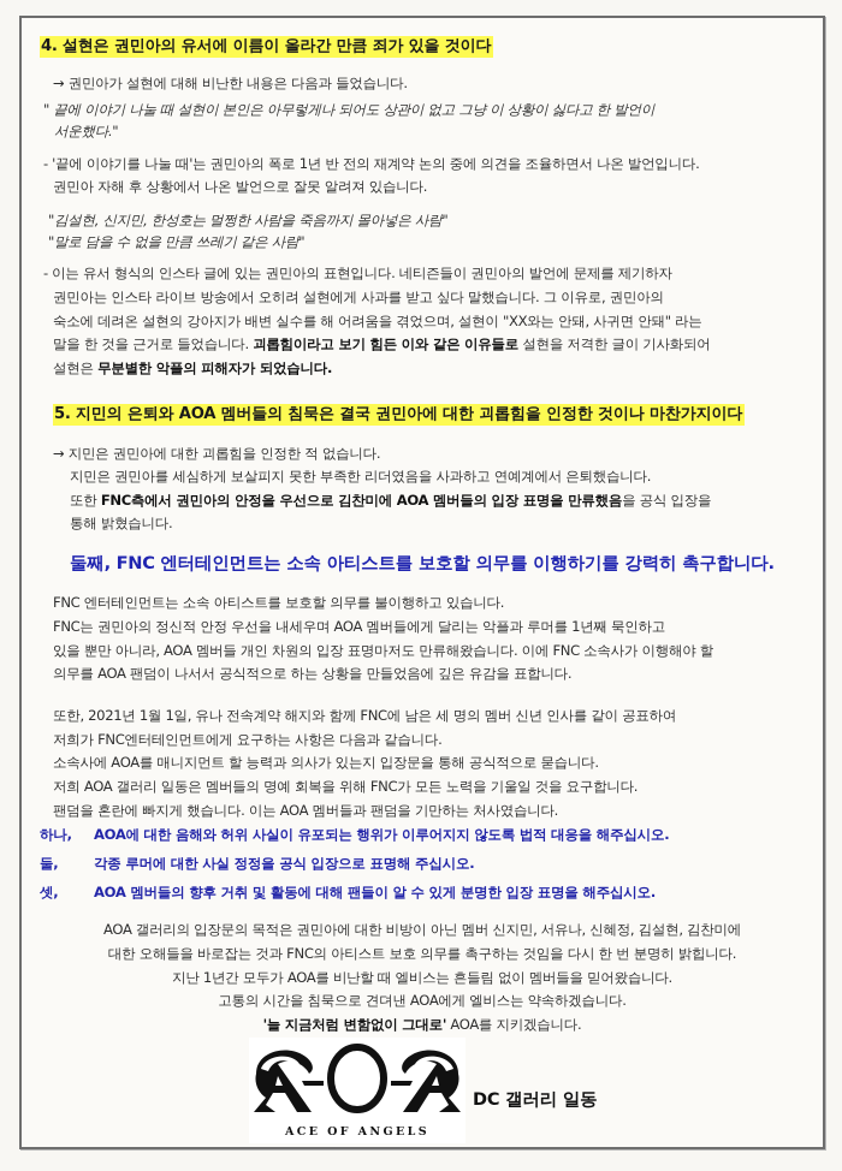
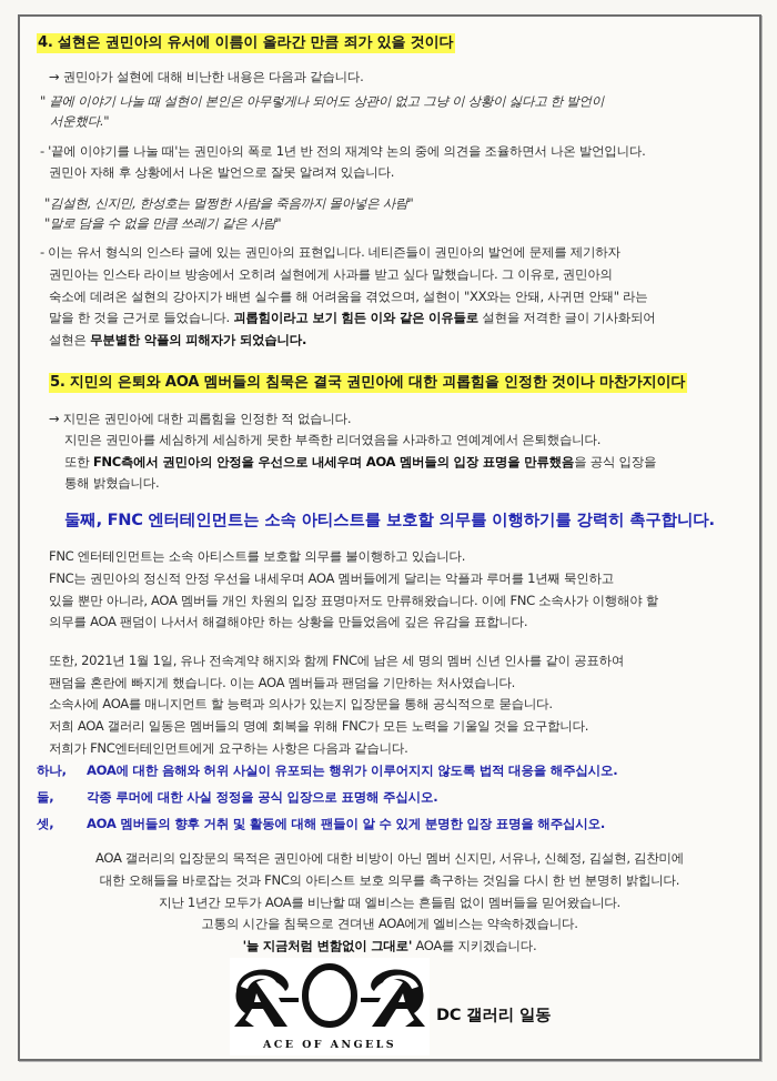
  4. 설현은 권민아의 유서에 이름이 올라간 만큼 죄가 있을 것이다
- → 권민아가 설현에 대해 비난한 내용은 다음과 들었습니다.
+ → 권민아가 설현에 대해 비난한 내용은 다음과 같습니다.
  " 끝에 이야기 나눌 때 설현이 본인은 아무렇게나 되어도 상관이 없고 그냥 이 상황이 싫다고 한 발언이
  서운했다."
  - '끝에 이야기를 나눌 때'는 권민아의 폭로 1년 반 전의 재계약 논의 중에 의견을 조율하면서 나온 발언입니다.
  권민아 자해 후 상황에서 나온 발언으로 잘못 알려져 있습니다.
  "김설현, 신지민, 한성호는 멀쩡한 사람을 죽음까지 몰아넣은 사람"
  "말로 담을 수 없을 만큼 쓰레기 같은 사람"
  - 이는 유서 형식의 인스타 글에 있는 권민아의 표현입니다. 네티즌들이 권민아의 발언에 문제를 제기하자
  권민아는 인스타 라이브 방송에서 오히려 설현에게 사과를 받고 싶다 말했습니다. 그 이유로, 권민아의
  숙소에 데려온 설현의 강아지가 배변 실수를 해 어려움을 겪었으며, 설현이 "XX와는 안돼, 사귀면 안돼" 라는
  말을 한 것을 근거로 들었습니다. 괴롭힘이라고 보기 힘든 이와 같은 이유들로 설현을 저격한 글이 기사화되어
  설현은 무분별한 악플의 피해자가 되었습니다.
  5. 지민의 은퇴와 AOA 멤버들의 침묵은 결국 권민아에 대한 괴롭힘을 인정한 것이나 마찬가지이다
  → 지민은 권민아에 대한 괴롭힘을 인정한 적 없습니다.
- 지민은 권민아를 세심하게 보살피지 못한 부족한 리더였음을 사과하고 연예계에서 은퇴했습니다.
+ 지민은 권민아를 세심하게 세심하게 못한 부족한 리더였음을 사과하고 연예계에서 은퇴했습니다.
- 또한 FNC측에서 권민아의 안정을 우선으로 김찬미에 AOA 멤버들의 입장 표명을 만류했음을 공식 입장을
+ 또한 FNC측에서 권민아의 안정을 우선으로 내세우며 AOA 멤버들의 입장 표명을 만류했음을 공식 입장을
  통해 밝혔습니다.
  둘째, FNC 엔터테인먼트는 소속 아티스트를 보호할 의무를 이행하기를 강력히 촉구합니다.
  FNC 엔터테인먼트는 소속 아티스트를 보호할 의무를 불이행하고 있습니다.
  FNC는 권민아의 정신적 안정 우선을 내세우며 AOA 멤버들에게 달리는 악플과 루머를 1년째 묵인하고
  있을 뿐만 아니라, AOA 멤버들 개인 차원의 입장 표명마저도 만류해왔습니다. 이에 FNC 소속사가 이행해야 할
- 의무를 AOA 팬덤이 나서서 공식적으로 하는 상황을 만들었음에 깊은 유감을 표합니다.
+ 의무를 AOA 팬덤이 나서서 해결해야만 하는 상황을 만들었음에 깊은 유감을 표합니다.
  또한, 2021년 1월 1일, 유나 전속계약 해지와 함께 FNC에 남은 세 명의 멤버 신년 인사를 같이 공표하여
- 저희가 FNC엔터테인먼트에게 요구하는 사항은 다음과 같습니다.
+ 팬덤을 혼란에 빠지게 했습니다. 이는 AOA 멤버들과 팬덤을 기만하는 처사였습니다.
  소속사에 AOA를 매니지먼트 할 능력과 의사가 있는지 입장문을 통해 공식적으로 묻습니다.
  저희 AOA 갤러리 일동은 멤버들의 명예 회복을 위해 FNC가 모든 노력을 기울일 것을 요구합니다.
- 팬덤을 혼란에 빠지게 했습니다. 이는 AOA 멤버들과 팬덤을 기만하는 처사였습니다.
+ 저희가 FNC엔터테인먼트에게 요구하는 사항은 다음과 같습니다.
  하나, AOA에 대한 음해와 허위 사실이 유포되는 행위가 이루어지지 않도록 법적 대응을 해주십시오.
  둘, 각종 루머에 대한 사실 정정을 공식 입장으로 표명해 주십시오.
  셋, AOA 멤버들의 향후 거취 및 활동에 대해 팬들이 알 수 있게 분명한 입장 표명을 해주십시오.
  AOA 갤러리의 입장문의 목적은 권민아에 대한 비방이 아닌 멤버 신지민, 서유나, 신혜정, 김설현, 김찬미에
  대한 오해들을 바로잡는 것과 FNC의 아티스트 보호 의무를 촉구하는 것임을 다시 한 번 분명히 밝힙니다.
  지난 1년간 모두가 AOA를 비난할 때 엘비스는 흔들림 없이 멤버들을 믿어왔습니다.
  고통의 시간을 침묵으로 견뎌낸 AOA에게 엘비스는 약속하겠습니다.
  '늘 지금처럼 변함없이 그대로' AOA를 지키겠습니다.
  ACE OF ANGELS
  DC 갤러리 일동
